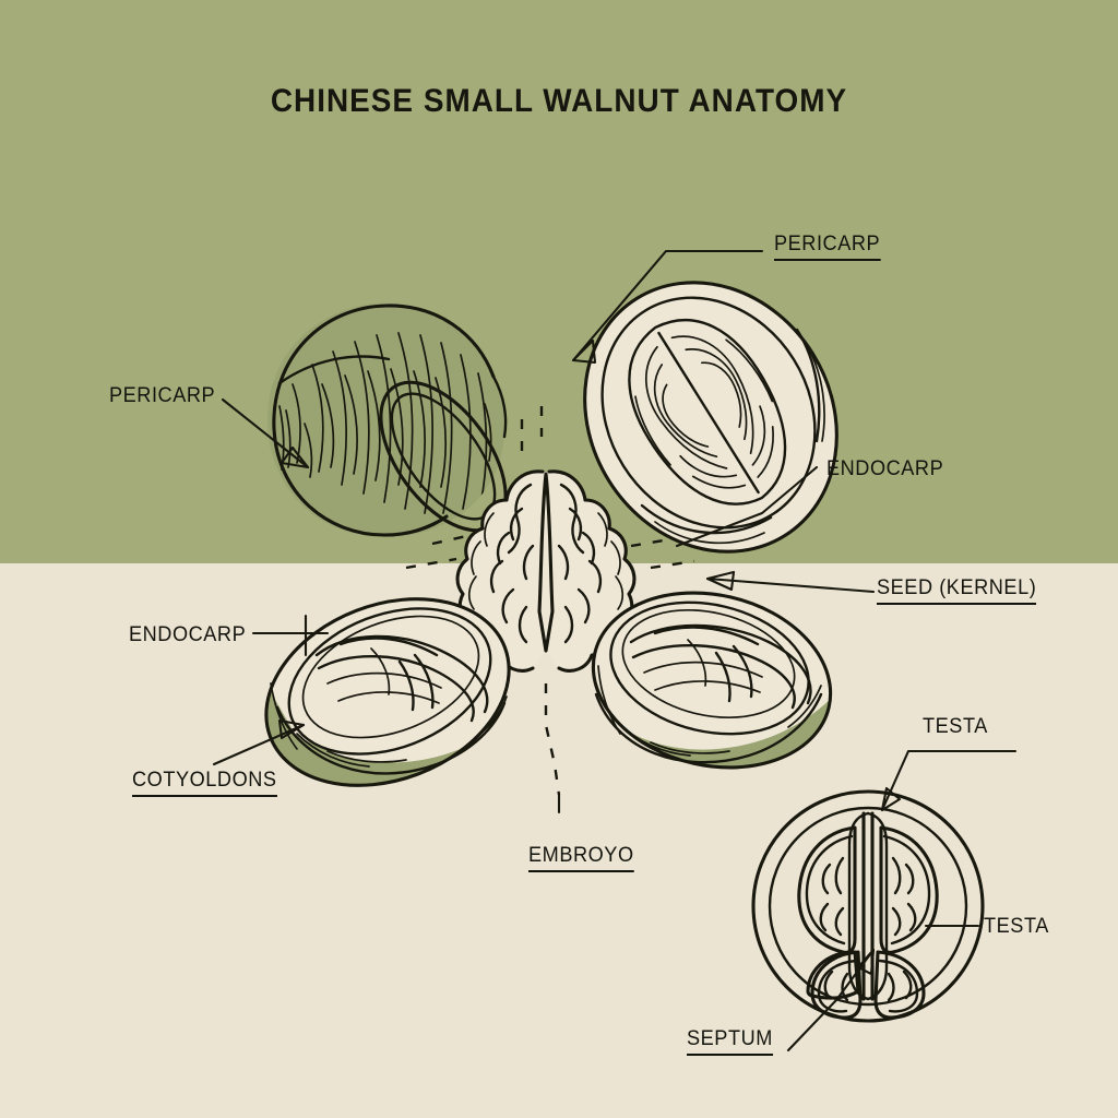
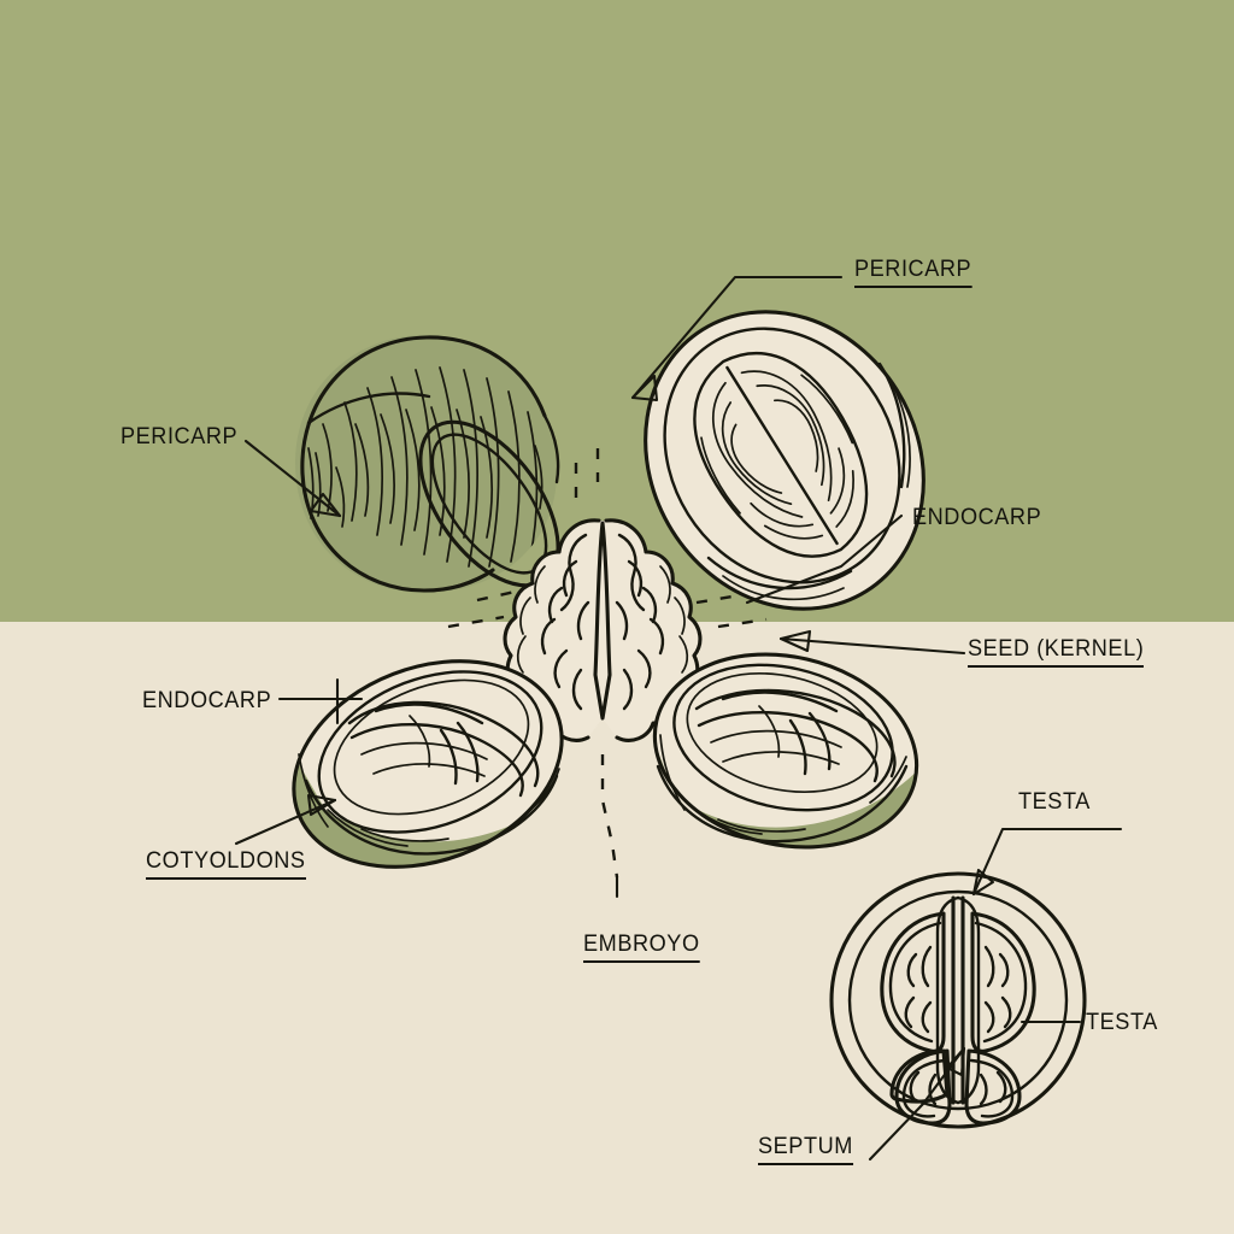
- CHINESE SMALL WALNUT ANATOMY
  PERICARP
  PERICARP
  ENDOCARP
  SEED (KERNEL)
  ENDOCARP
  COTYOLDONS
  EMBROYO
  TESTA
  TESTA
  SEPTUM
